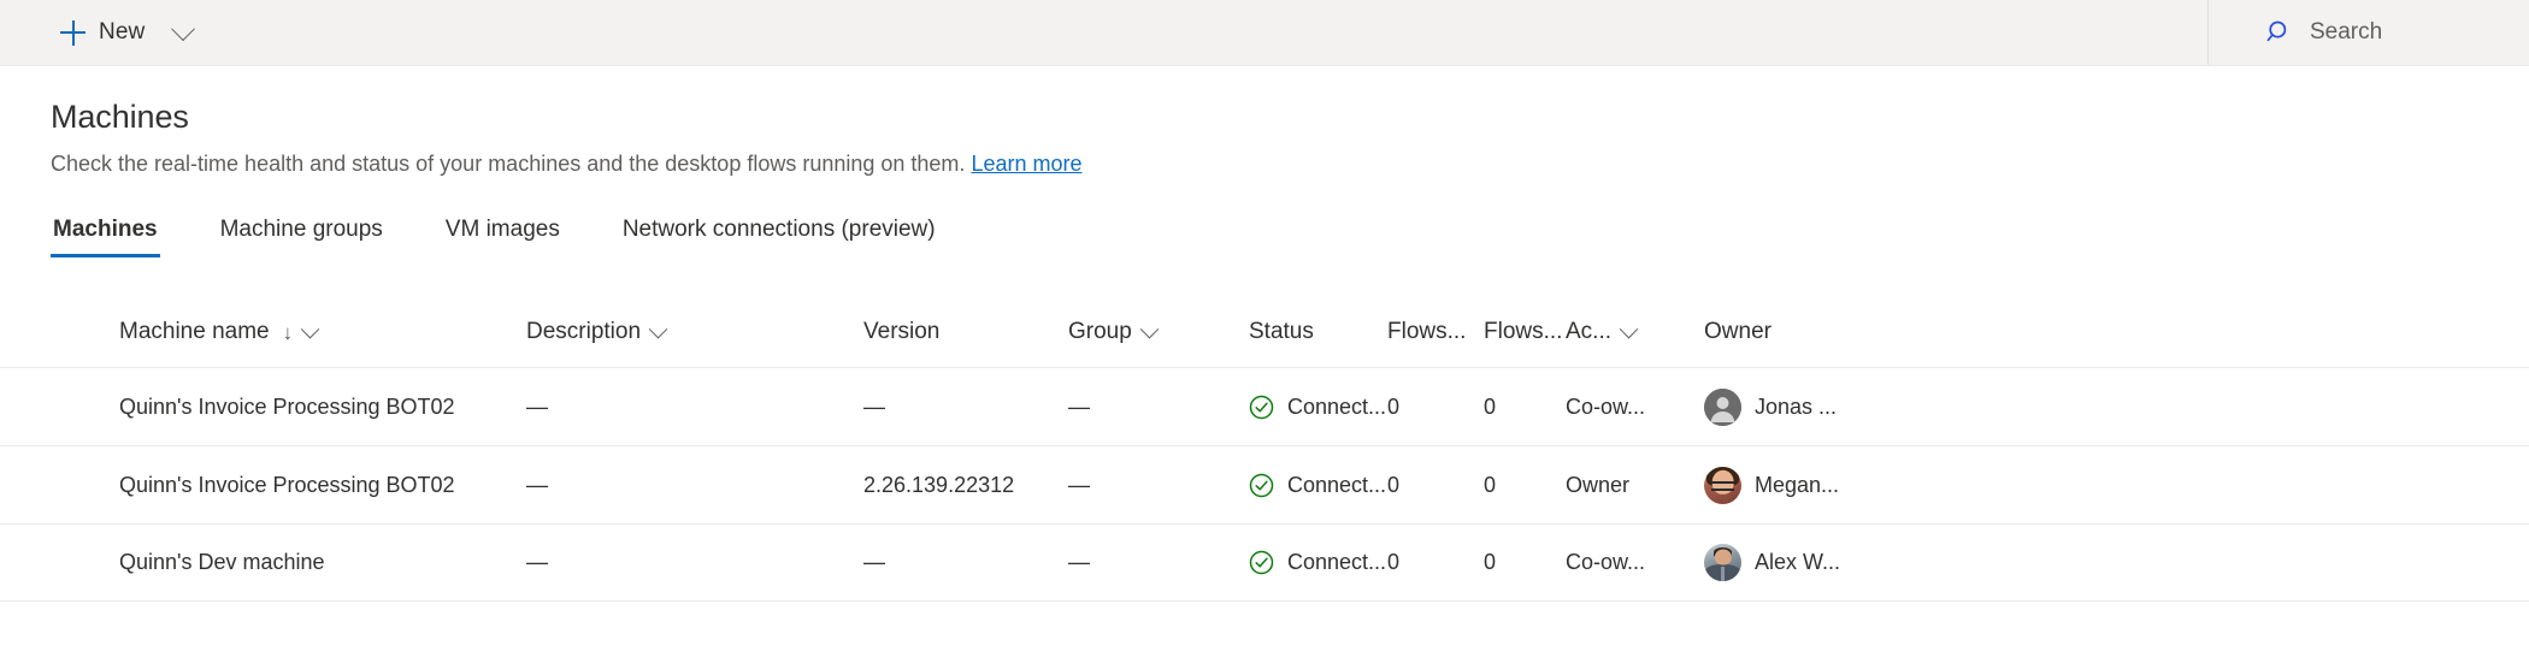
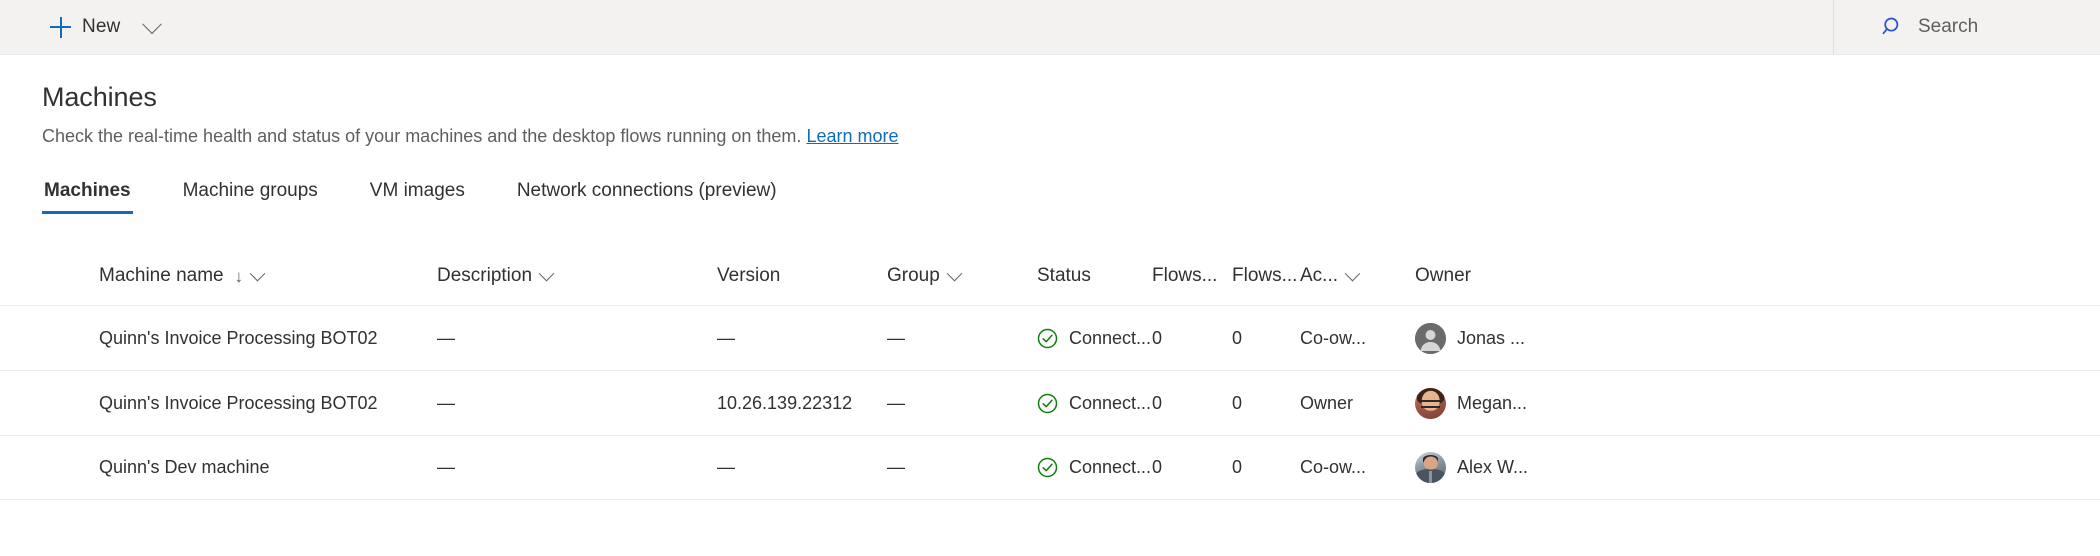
  New
  Search
  Machines
  Check the real-time health and status of your machines and the desktop flows running on them. Learn more
  Machines
  Machine groups
  VM images
  Network connections (preview)
  Machine name
  ↓
  Description
  Version
  Group
  Status
  Flows...
  Flows...
  Ac...
  Owner
  Quinn's Invoice Processing BOT02
  —
  —
  —
  Connect...
  0
  0
  Co-ow...
  Jonas ...
  Quinn's Invoice Processing BOT02
  —
- 2.26.139.22312
+ 10.26.139.22312
  —
  Connect...
  0
  0
  Owner
  Megan...
  Quinn's Dev machine
  —
  —
  —
  Connect...
  0
  0
  Co-ow...
  Alex W...
